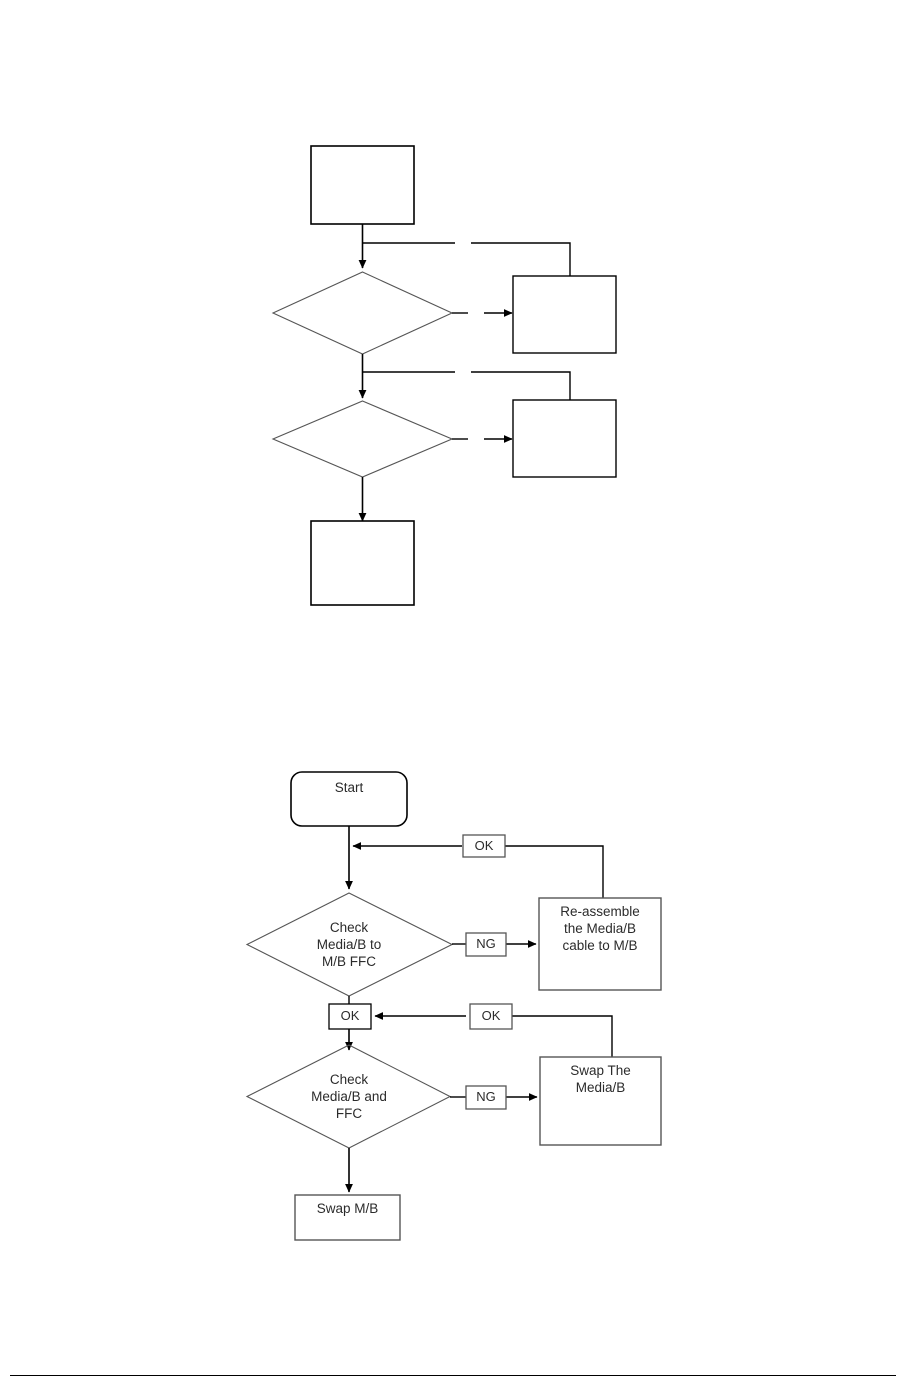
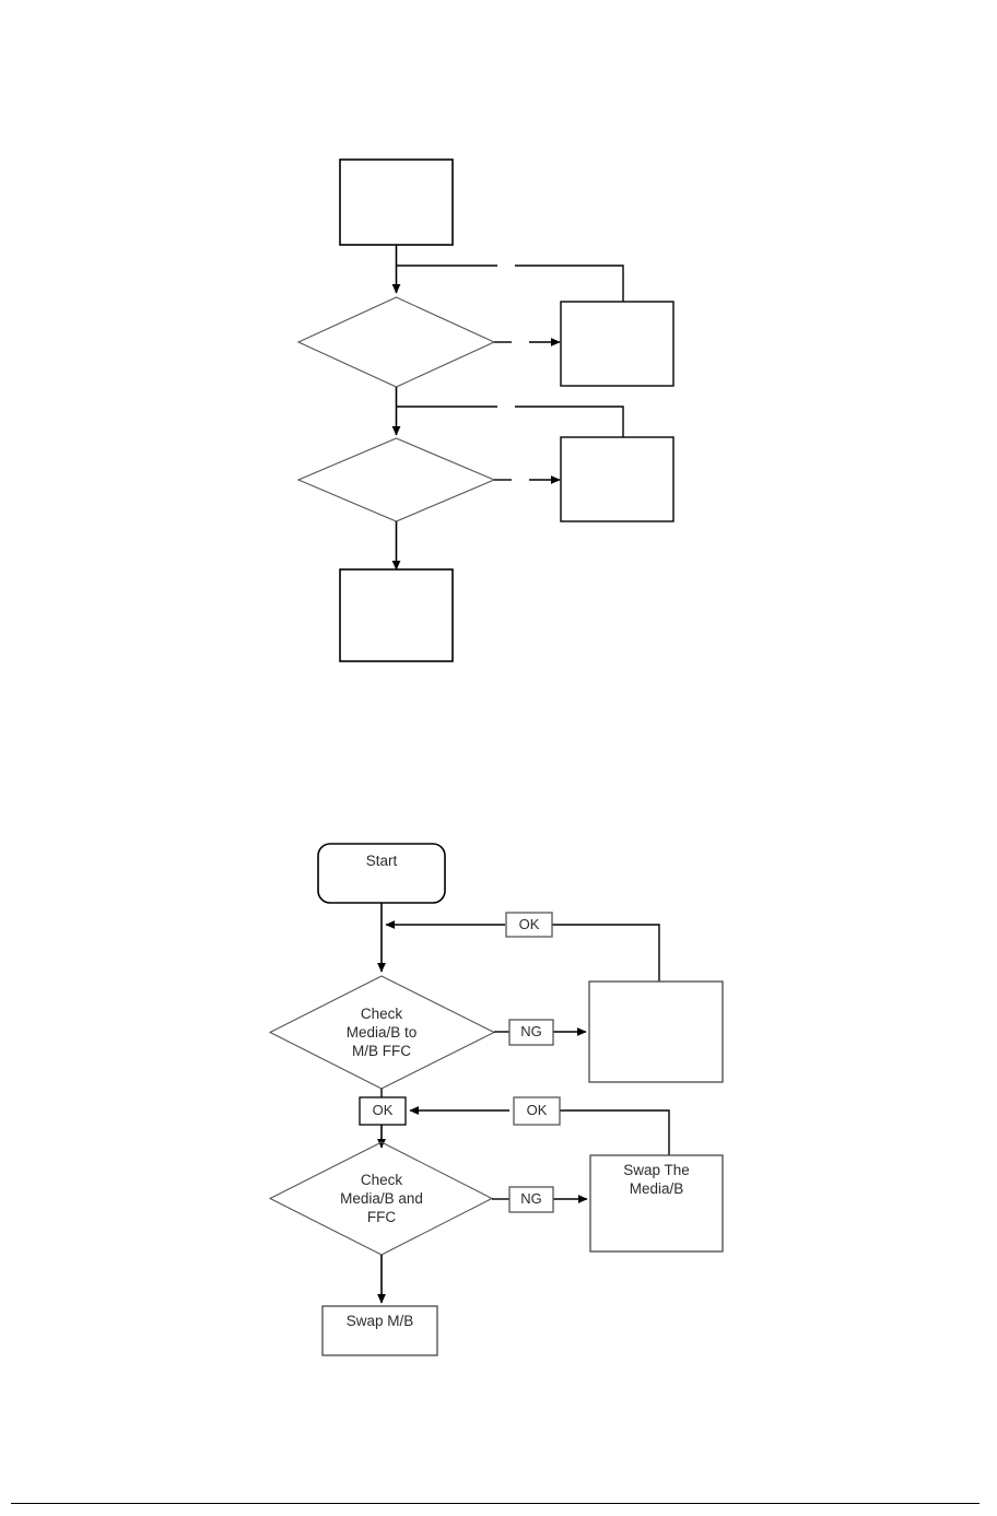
  Start
  Check
  Media/B to
  M/B FFC
- Re-assemble
- the Media/B
- cable to M/B
  Check
  Media/B and
  FFC
  Swap The
  Media/B
  Swap M/B
  OK
  NG
  OK
  OK
  NG
